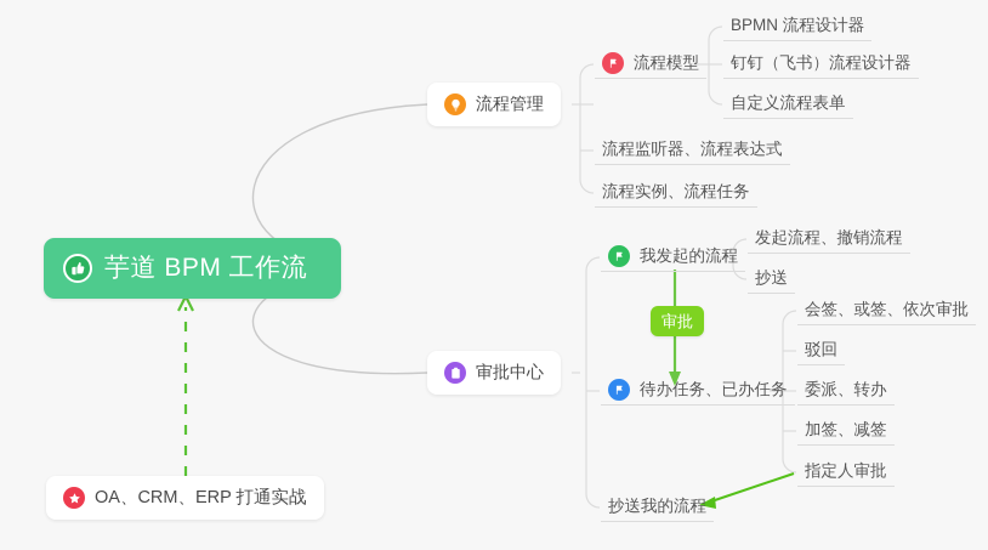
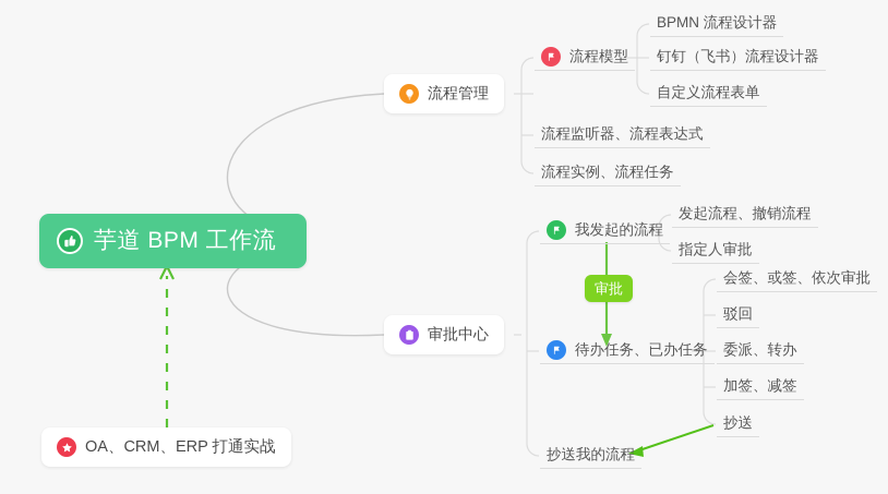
  芋道 BPM 工作流
  流程管理
  流程模型
  BPMN 流程设计器
  钉钉（飞书）流程设计器
  自定义流程表单
  流程监听器、流程表达式
  流程实例、流程任务
  审批中心
  我发起的流程
  发起流程、撤销流程
- 抄送
+ 指定人审批
  待办任务、已办任务
  会签、或签、依次审批
  驳回
  委派、转办
  加签、减签
- 指定人审批
+ 抄送
  抄送我的流程
  审批
  OA、CRM、ERP 打通实战
